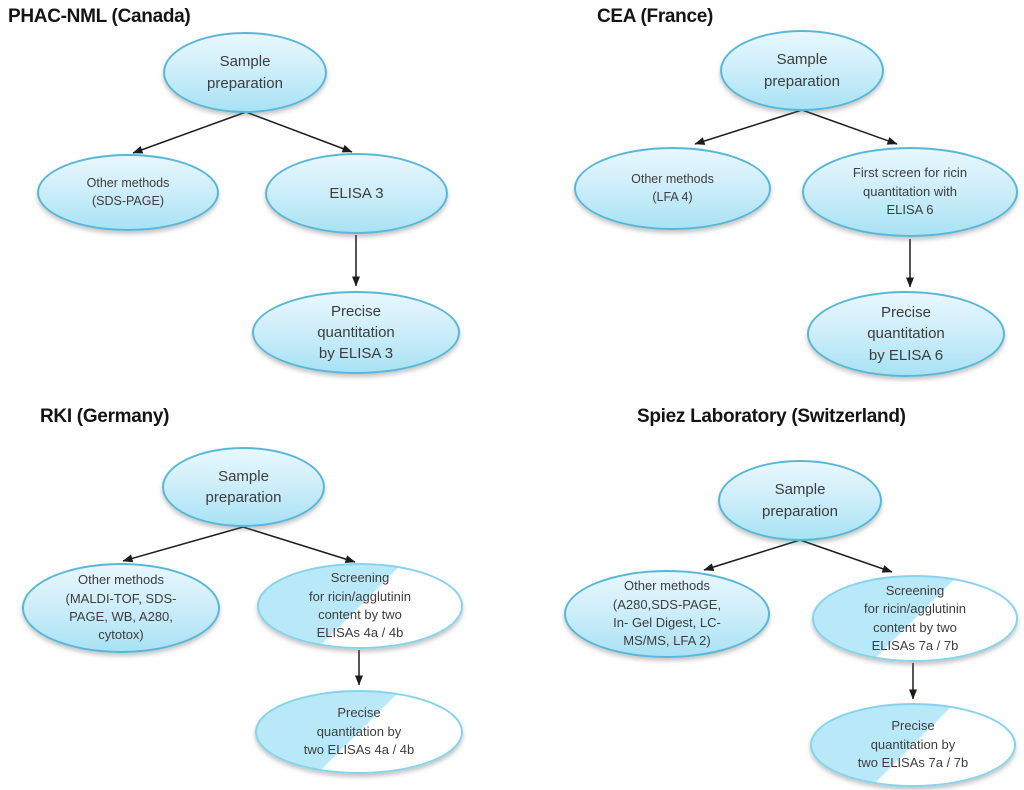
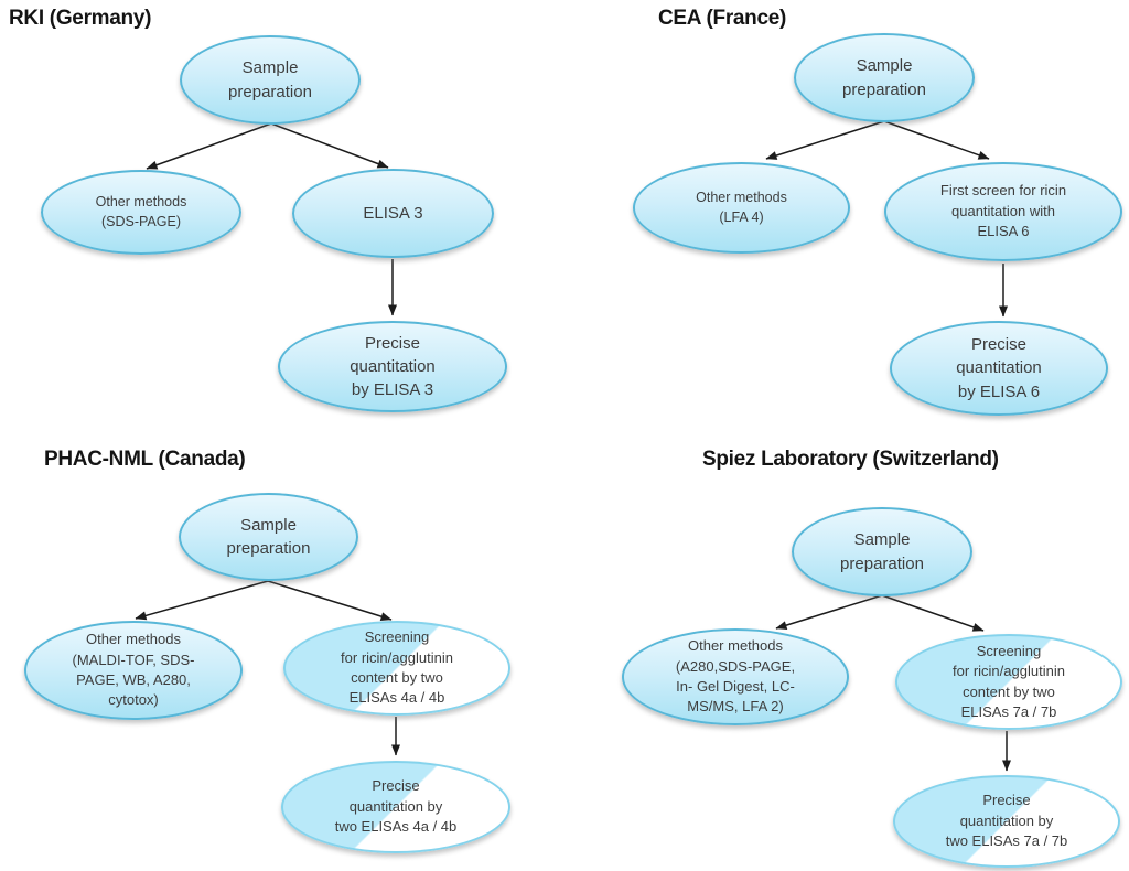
- PHAC-NML (Canada)
+ RKI (Germany)
  CEA (France)
- RKI (Germany)
+ PHAC-NML (Canada)
  Spiez Laboratory (Switzerland)
  Sample
  preparation
  Other methods
  (SDS-PAGE)
  ELISA 3
  Precise
  quantitation
  by ELISA 3
  Sample
  preparation
  Other methods
  (LFA 4)
  First screen for ricin
  quantitation with
  ELISA 6
  Precise
  quantitation
  by ELISA 6
  Sample
  preparation
  Other methods
  (MALDI-TOF, SDS-
  PAGE, WB, A280,
  cytotox)
  Screening
  for ricin/agglutinin
  content by two
  ELISAs 4a / 4b
  Precise
  quantitation by
  two ELISAs 4a / 4b
  Sample
  preparation
  Other methods
  (A280,SDS-PAGE,
  In- Gel Digest, LC-
  MS/MS, LFA 2)
  Screening
  for ricin/agglutinin
  content by two
  ELISAs 7a / 7b
  Precise
  quantitation by
  two ELISAs 7a / 7b
